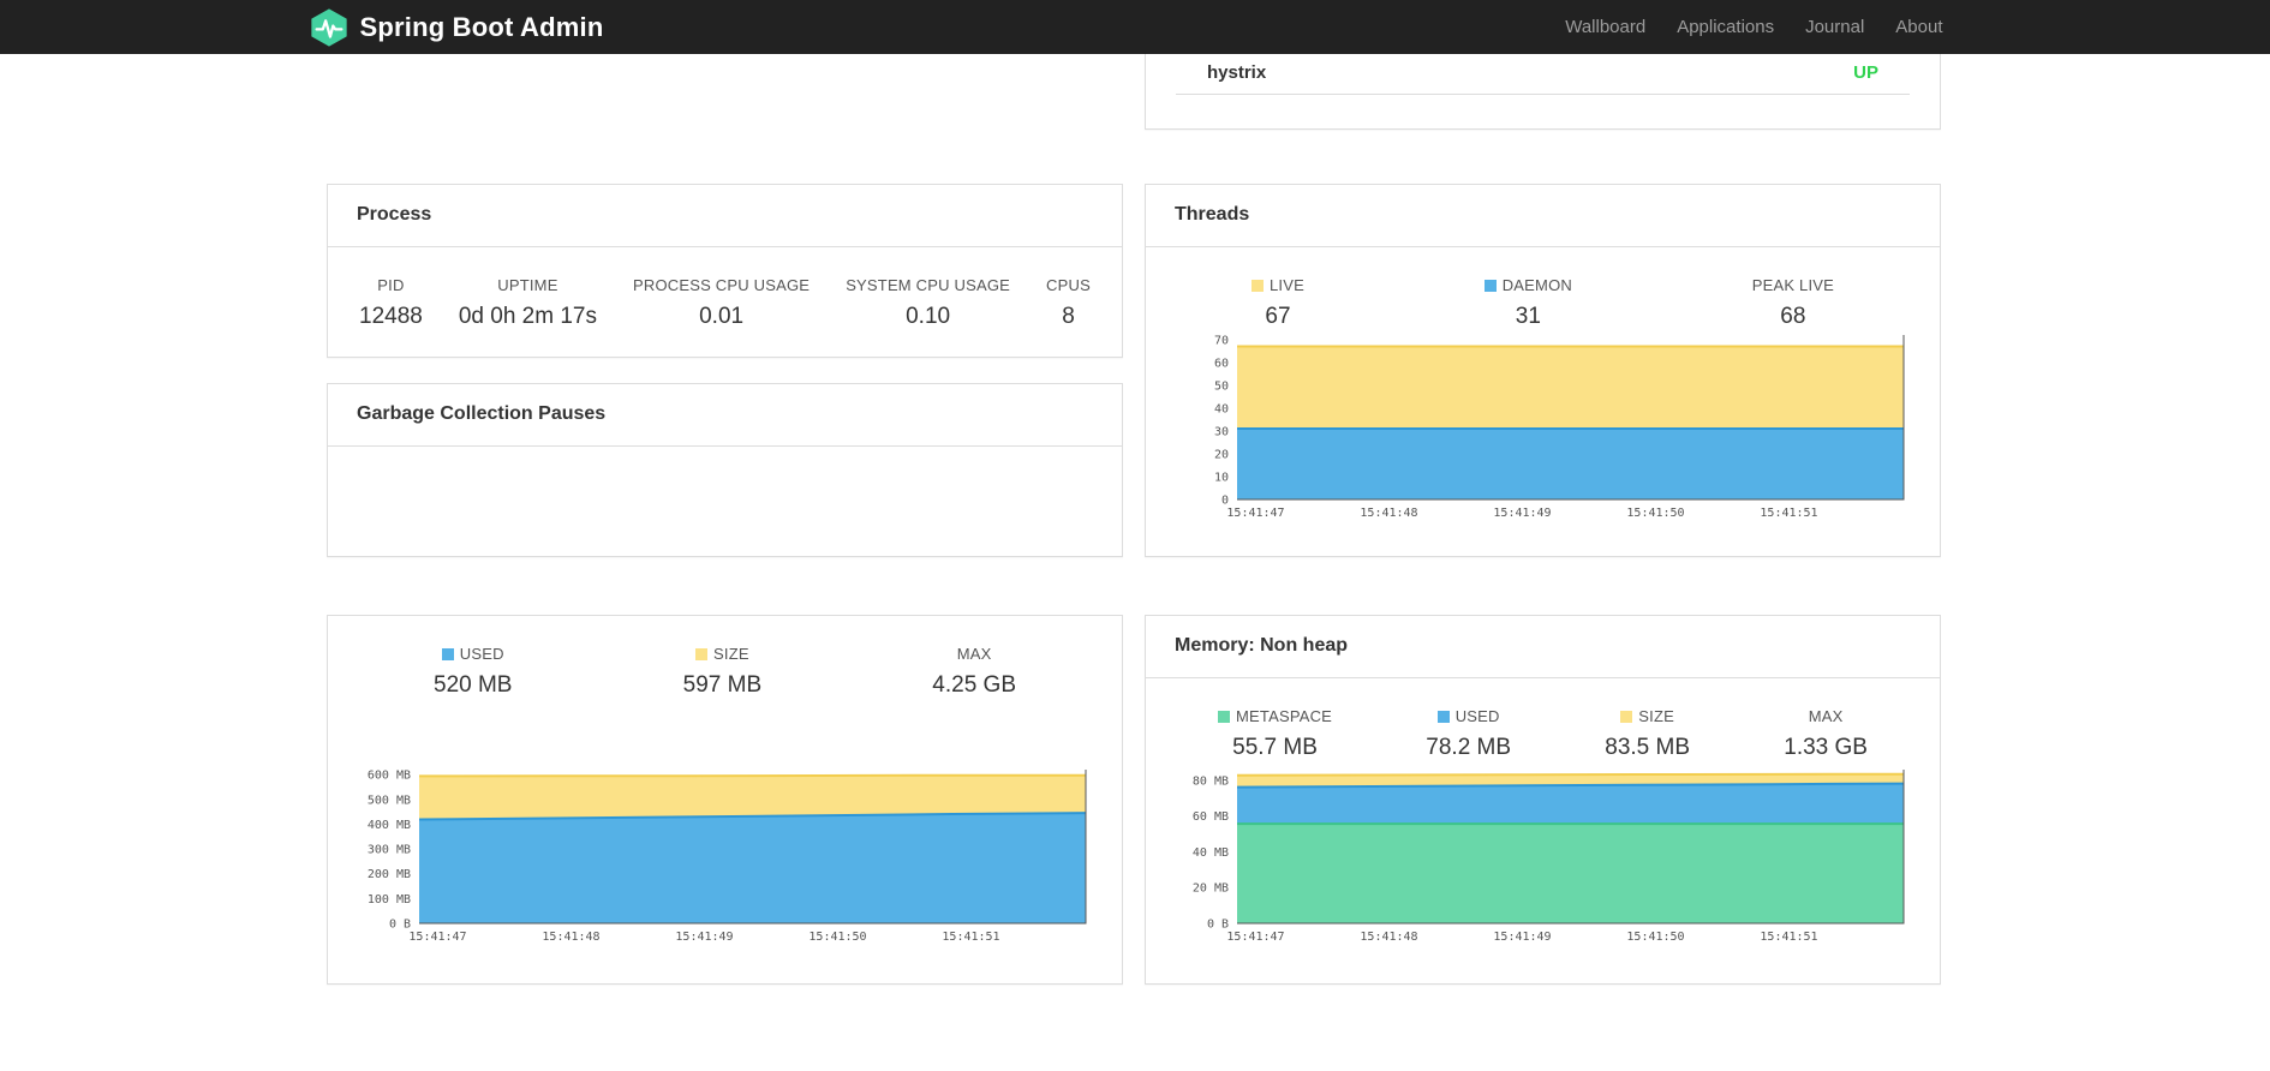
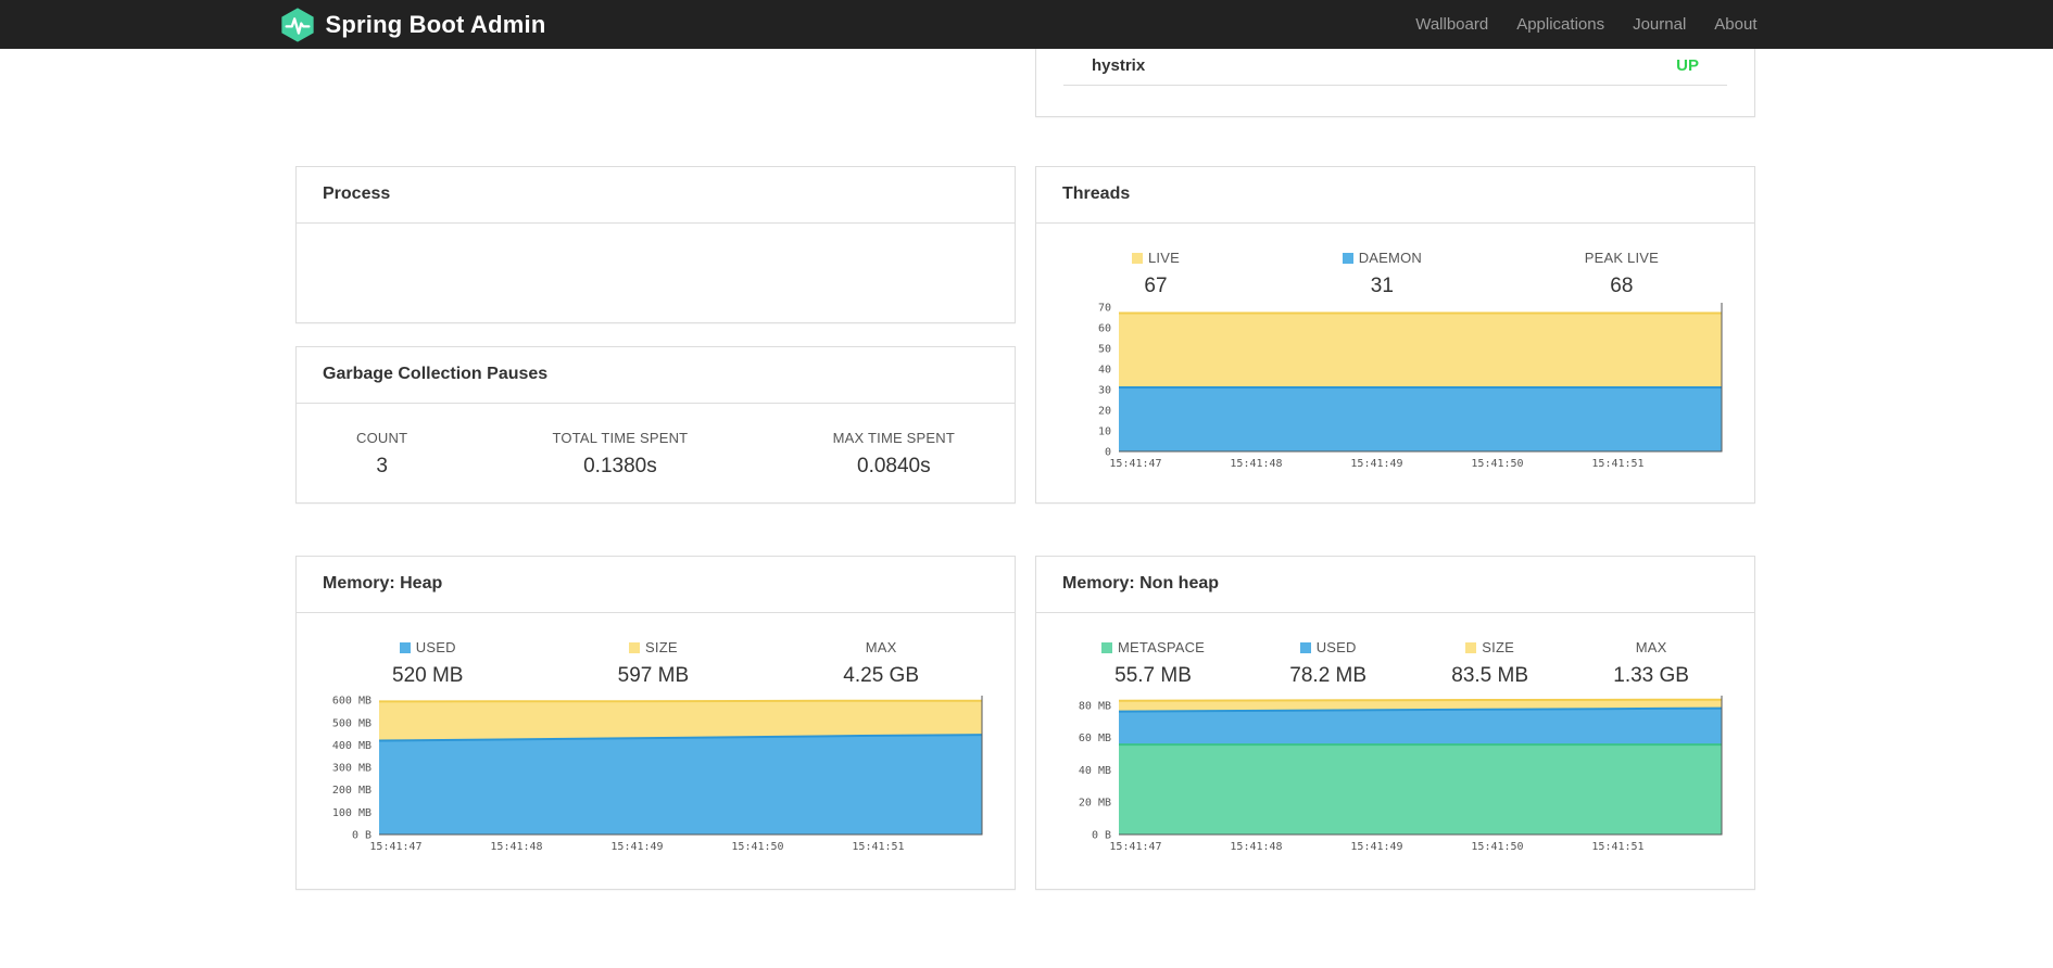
  Spring Boot Admin
  Wallboard
  Applications
  Journal
  About
  hystrix
  UP
  Process
- PID
- 12488
- UPTIME
- 0d 0h 2m 17s
- PROCESS CPU USAGE
- 0.01
- SYSTEM CPU USAGE
- 0.10
- CPUS
- 8
  Garbage Collection Pauses
+ COUNT
+ 3
+ TOTAL TIME SPENT
+ 0.1380s
+ MAX TIME SPENT
+ 0.0840s
  Threads
  LIVE
  67
  DAEMON
  31
  PEAK LIVE
  68
  0
  10
  20
  30
  40
  50
  60
  70
  15:41:47
  15:41:48
  15:41:49
  15:41:50
  15:41:51
+ Memory: Heap
  USED
  520 MB
  SIZE
  597 MB
  MAX
  4.25 GB
  0 B
  100 MB
  200 MB
  300 MB
  400 MB
  500 MB
  600 MB
  15:41:47
  15:41:48
  15:41:49
  15:41:50
  15:41:51
  Memory: Non heap
  METASPACE
  55.7 MB
  USED
  78.2 MB
  SIZE
  83.5 MB
  MAX
  1.33 GB
  0 B
  20 MB
  40 MB
  60 MB
  80 MB
  15:41:47
  15:41:48
  15:41:49
  15:41:50
  15:41:51
